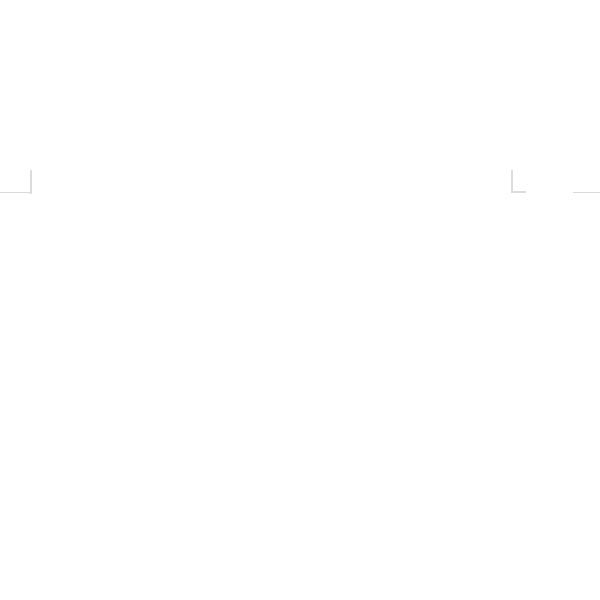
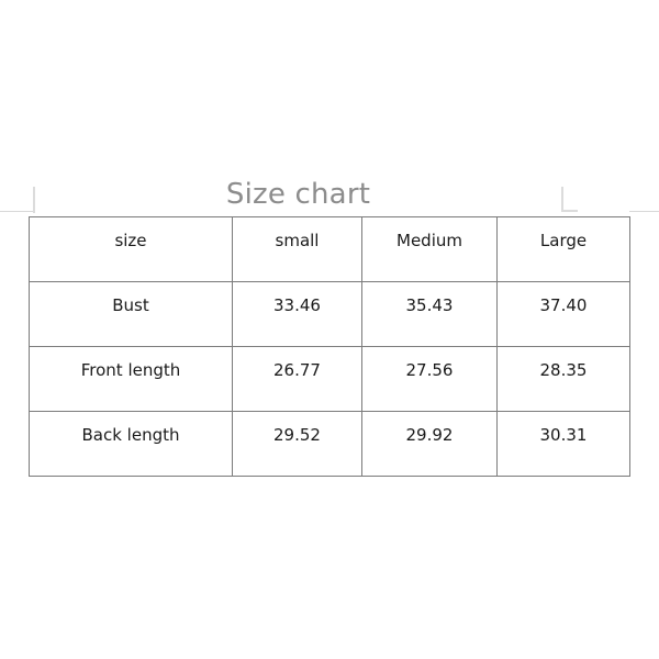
+ Size chart
+ size	small	Medium	Large
+ Bust	33.46	35.43	37.40
+ Front length	26.77	27.56	28.35
+ Back length	29.52	29.92	30.31
